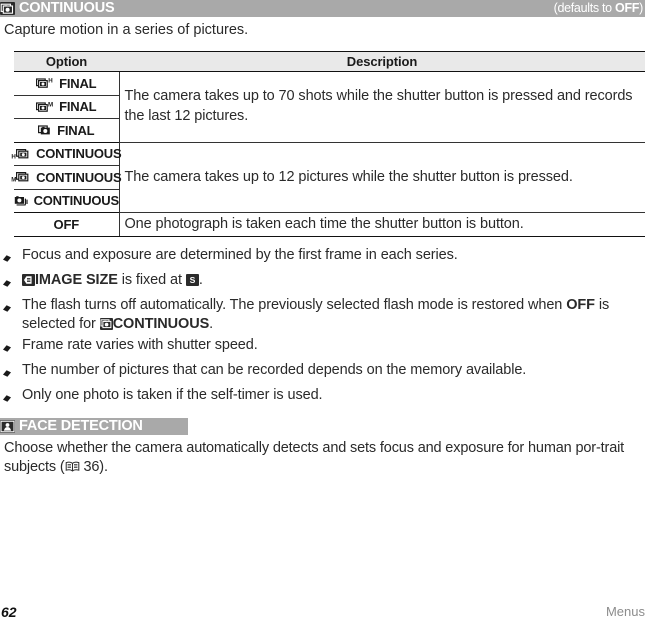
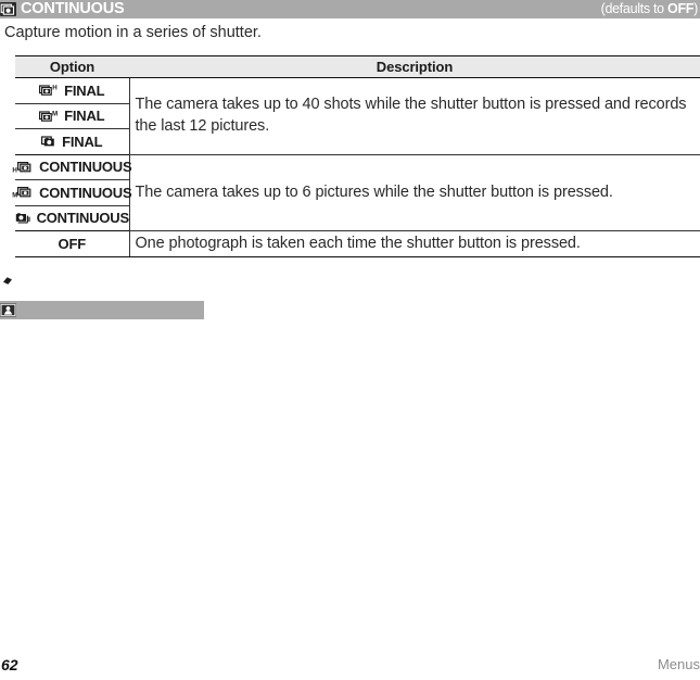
  CONTINUOUS
  (defaults to OFF)
- Capture motion in a series of pictures.
+ Capture motion in a series of shutter.
  Option	Description
- FINAL	The camera takes up to 70 shots while the shutter button is pressed and records the last 12 pictures.
+ FINAL	The camera takes up to 40 shots while the shutter button is pressed and records the last 12 pictures.
  FINAL
  FINAL
- CONTINUOUS	The camera takes up to 12 pictures while the shutter button is pressed.
+ CONTINUOUS	The camera takes up to 6 pictures while the shutter button is pressed.
  CONTINUOUS
  CONTINUOUS
- OFF	One photograph is taken each time the shutter button is button.
+ OFF	One photograph is taken each time the shutter button is pressed.
- Focus and exposure are determined by the first frame in each series.
- IMAGE SIZE is fixed at
- S
- .
- The flash turns off automatically. The previously selected flash mode is restored when OFF is selected for CONTINUOUS.
- Frame rate varies with shutter speed.
- The number of pictures that can be recorded depends on the memory available.
- Only one photo is taken if the self-timer is used.
- FACE DETECTION
- Choose whether the camera automatically detects and sets focus and exposure for human por-trait subjects ( 36).
  62
  Menus
